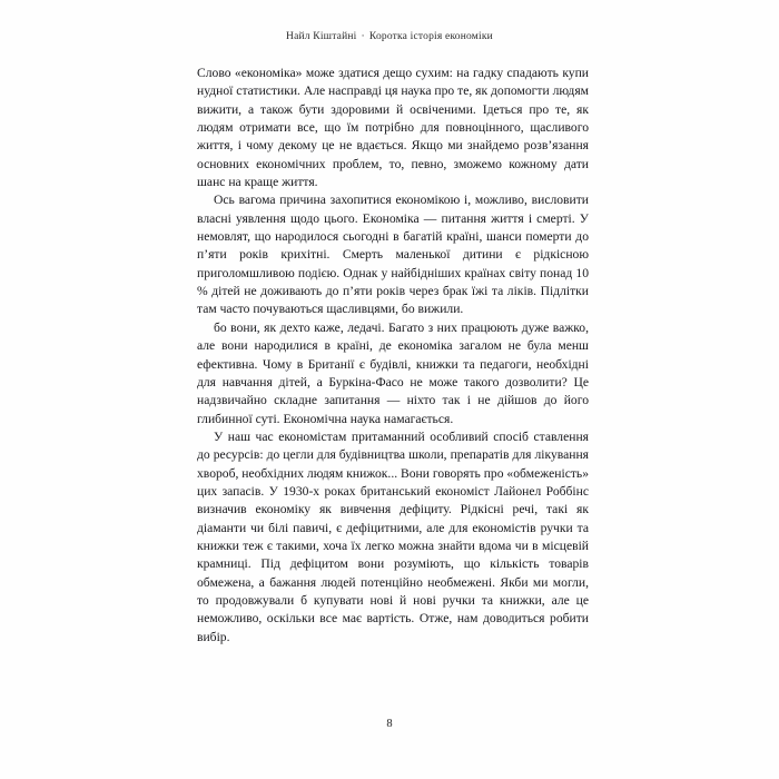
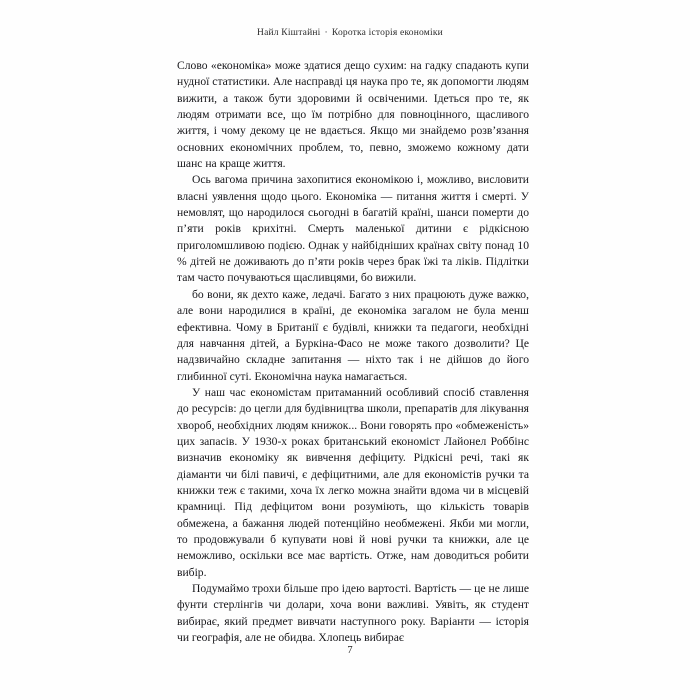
  Найл Кіштайні · Коротка історія економіки
  Слово «економіка» може здатися дещо сухим: на гадку спадають купи нудної статистики. Але насправді ця наука про те, як допомогти людям вижити, а також бути здоровими й освіченими. Ідеться про те, як людям отримати все, що їм потрібно для повноцінного, щасливого життя, і чому декому це не вдається. Якщо ми знайдемо розв’язання основних економічних проблем, то, певно, зможемо кожному дати шанс на краще життя.
  Ось вагома причина захопитися економікою і, можливо, висловити власні уявлення щодо цього. Економіка — питання життя і смерті. У немовлят, що народилося сьогодні в багатій країні, шанси померти до п’яти років крихітні. Смерть маленької дитини є рідкісною приголомшливою подією. Однак у найбідніших країнах світу понад 10 % дітей не доживають до п’яти років через брак їжі та ліків. Підлітки там часто почуваються щасливцями, бо вижили.
  бо вони, як дехто каже, ледачі. Багато з них працюють дуже важко, але вони народилися в країні, де економіка загалом не була менш ефективна. Чому в Британії є будівлі, книжки та педагоги, необхідні для навчання дітей, а Буркіна-Фасо не може такого дозволити? Це надзвичайно складне запитання — ніхто так і не дійшов до його глибинної суті. Економічна наука намагається.
  У наш час економістам притаманний особливий спосіб ставлення до ресурсів: до цегли для будівництва школи, препаратів для лікування хвороб, необхідних людям книжок... Вони говорять про «обмеженість» цих запасів. У 1930-х роках британський економіст Лайонел Роббінс визначив економіку як вивчення дефіциту. Рідкісні речі, такі як діаманти чи білі павичі, є дефіцитними, але для економістів ручки та книжки теж є такими, хоча їх легко можна знайти вдома чи в місцевій крамниці. Під дефіцитом вони розуміють, що кількість товарів обмежена, а бажання людей потенційно необмежені. Якби ми могли, то продовжували б купувати нові й нові ручки та книжки, але це неможливо, оскільки все має вартість. Отже, нам доводиться робити вибір.
+ Подумаймо трохи більше про ідею вартості. Вартість — це не лише фунти стерлінгів чи долари, хоча вони важливі. Уявіть, як студент вибирає, який предмет вивчати наступного року. Варіанти — історія чи географія, але не обидва. Хлопець вибирає
- 8
+ 7
